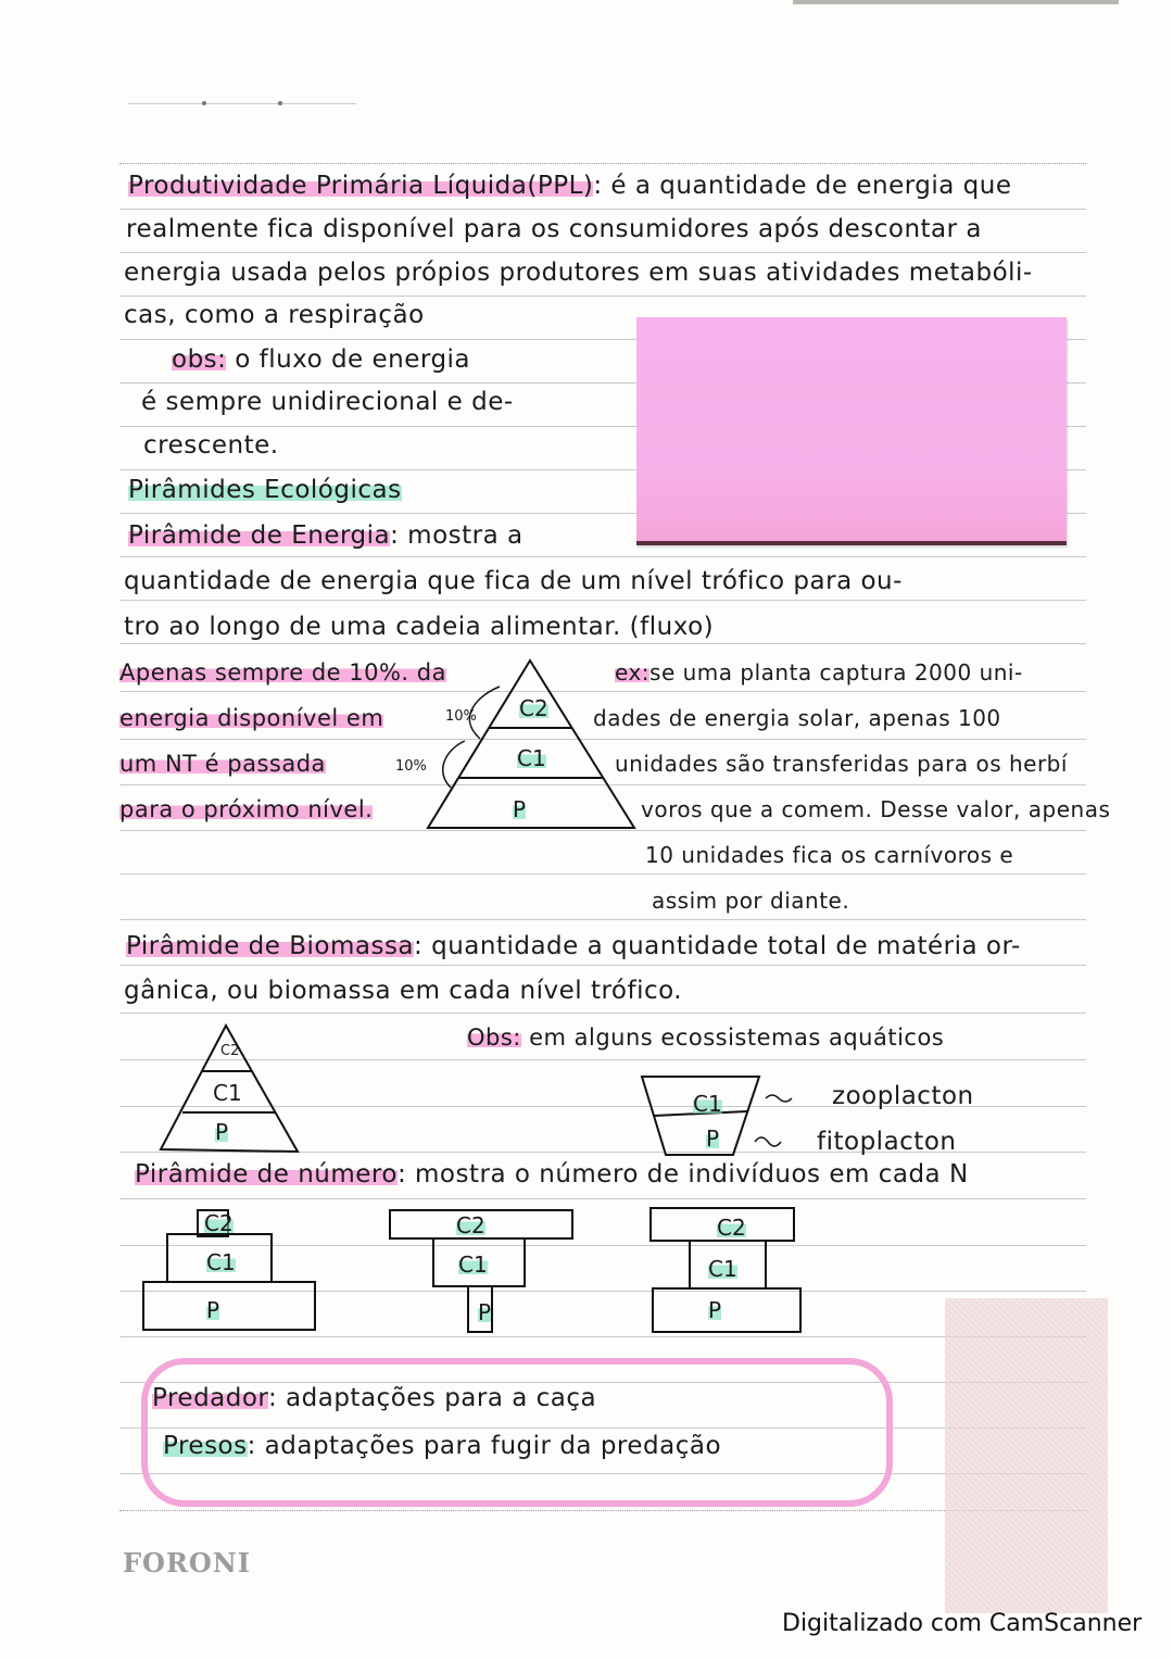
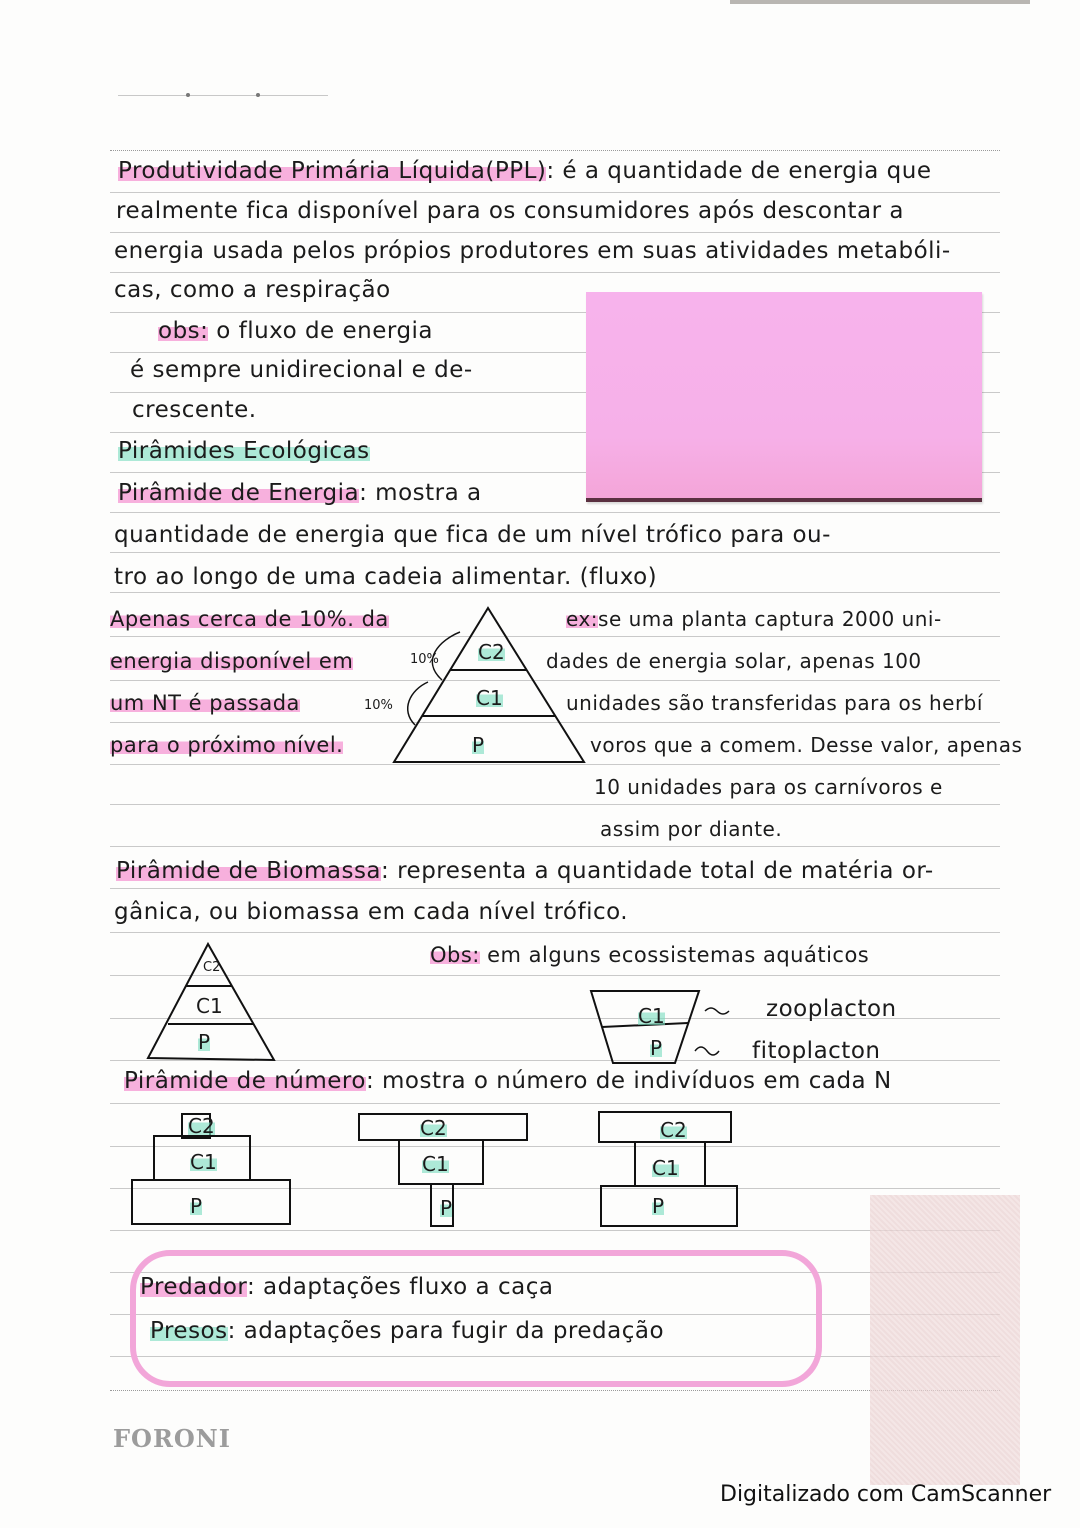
  Produtividade Primária Líquida(PPL): é a quantidade de energia que
  realmente fica disponível para os consumidores após descontar a
  energia usada pelos própios produtores em suas atividades metabóli-
  cas, como a respiração
  obs: o fluxo de energia
  é sempre unidirecional e de-
  crescente.
  Pirâmides Ecológicas
  Pirâmide de Energia: mostra a
  quantidade de energia que fica de um nível trófico para ou-
  tro ao longo de uma cadeia alimentar. (fluxo)
- Apenas sempre de 10%. da
+ Apenas cerca de 10%. da
  energia disponível em
  um NT é passada
  para o próximo nível.
  10%
  C2
  C1
  P
  ex:se uma planta captura 2000 uni-
  dades de energia solar, apenas 100
  unidades são transferidas para os herbí
  voros que a comem. Desse valor, apenas
- 10 unidades fica os carnívoros e
+ 10 unidades para os carnívoros e
  assim por diante.
- Pirâmide de Biomassa: quantidade a quantidade total de matéria or-
+ Pirâmide de Biomassa: representa a quantidade total de matéria or-
  gânica, ou biomassa em cada nível trófico.
  C2
  C1
  P
  Obs: em alguns ecossistemas aquáticos
  C1
  P
  zooplacton
  fitoplacton
  Pirâmide de número: mostra o número de indivíduos em cada N
  C2
  C1
  P
  C2
  C1
  P
  C2
  C1
  P
- Predador: adaptações para a caça
+ Predador: adaptações fluxo a caça
  Presos: adaptações para fugir da predação
  FORONI
  Digitalizado com CamScanner
